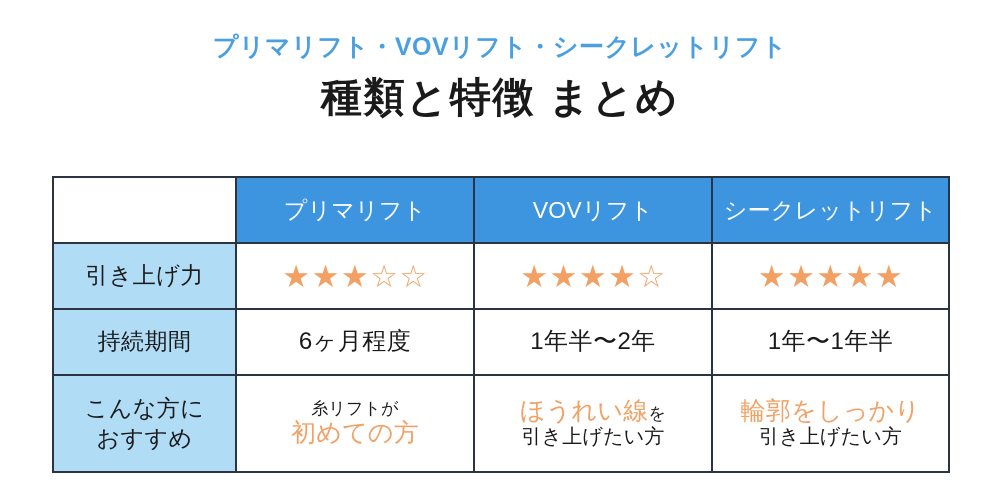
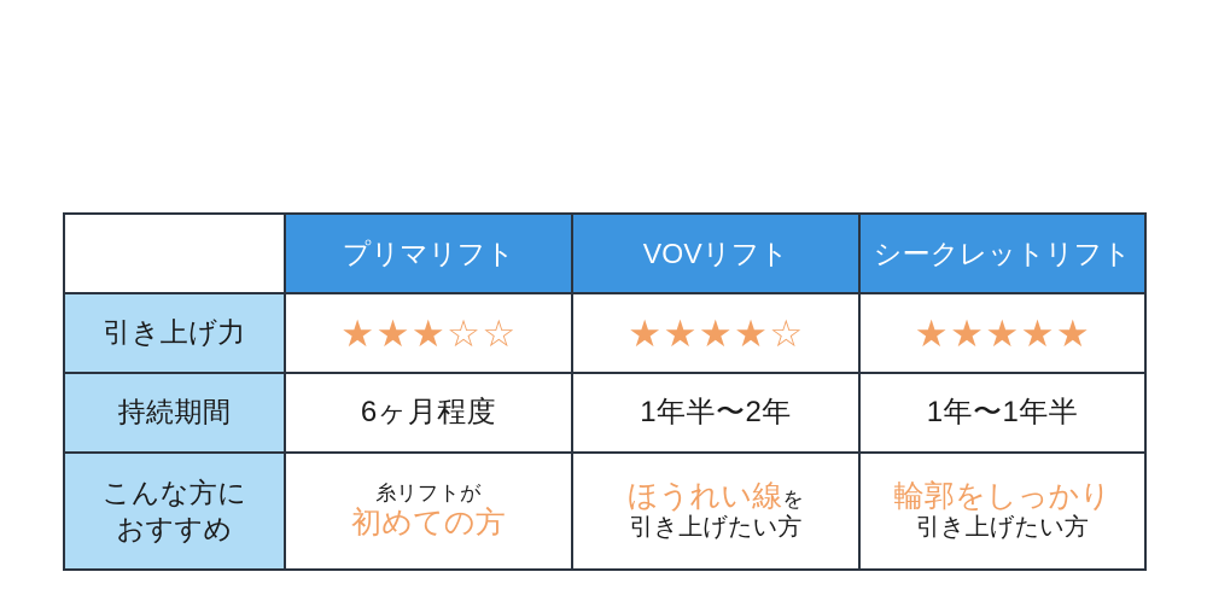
- プリマリフト・VOVリフト・シークレットリフト
- 種類と特徴 まとめ
  	プリマリフト	VOVリフト	シークレットリフト
  引き上げ力	★ ★ ★ ☆ ☆	★ ★ ★ ★ ☆	★ ★ ★ ★ ★
  持続期間	6ヶ月程度	1年半〜2年	1年〜1年半
  こんな方に おすすめ	糸リフトが 初めての方	ほうれい線を 引き上げたい方	輪郭をしっかり 引き上げたい方
